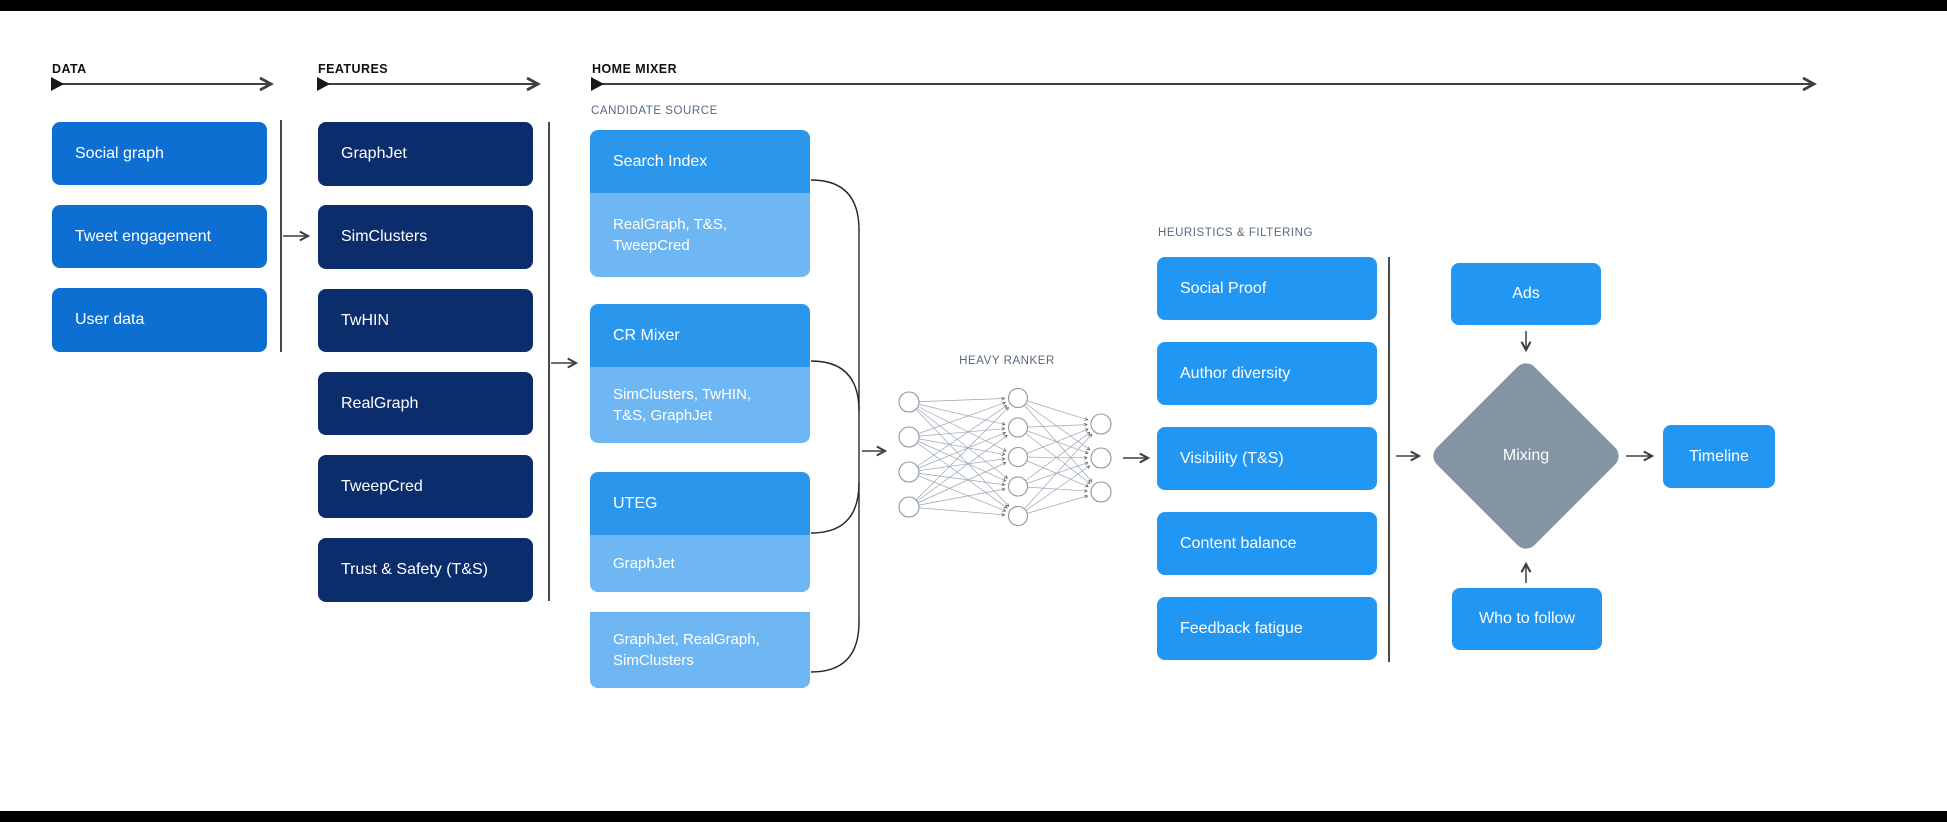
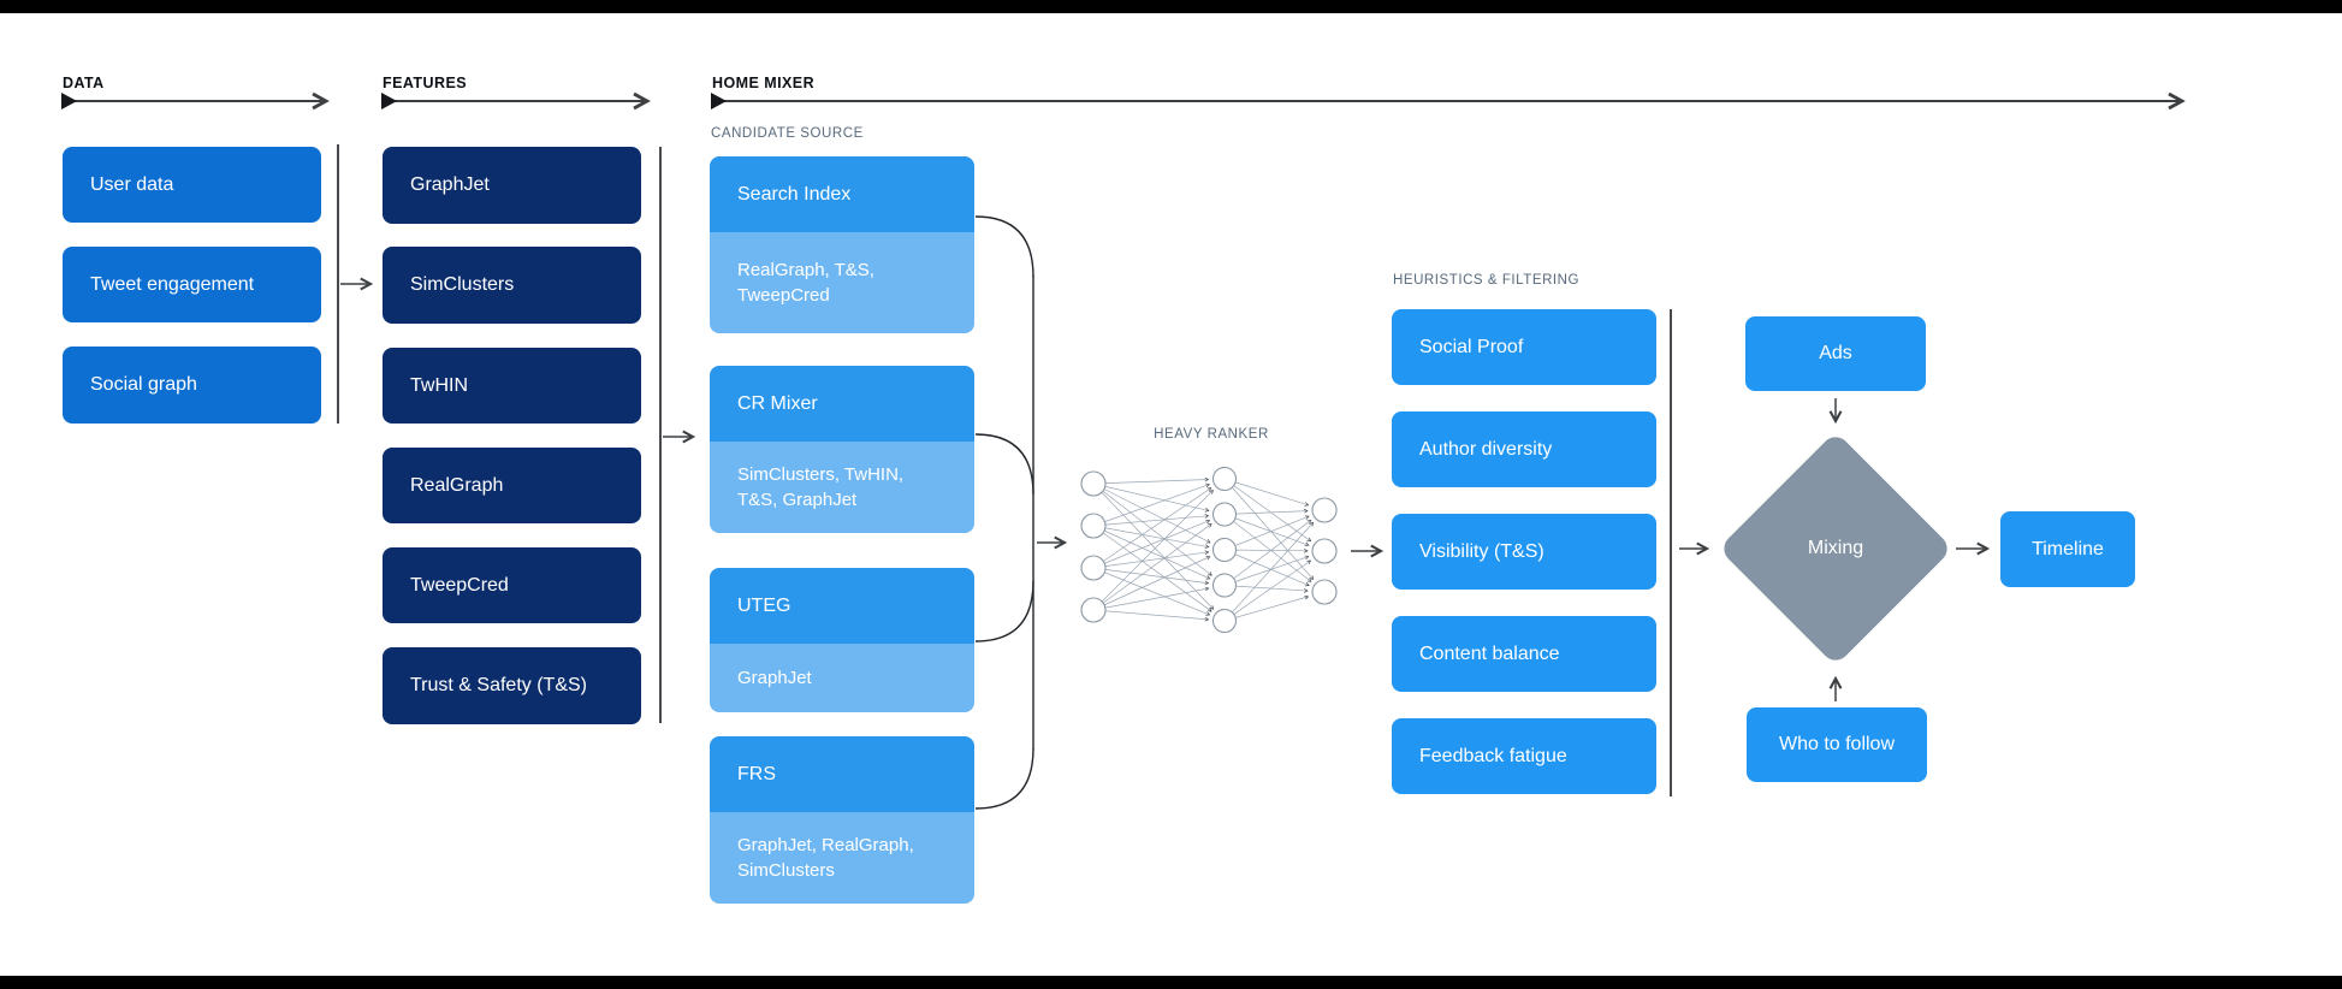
  DATA
  FEATURES
  HOME MIXER
  CANDIDATE SOURCE
  HEURISTICS & FILTERING
  HEAVY RANKER
- Social graph
+ User data
  Tweet engagement
- User data
+ Social graph
  GraphJet
  SimClusters
  TwHIN
  RealGraph
  TweepCred
  Trust & Safety (T&S)
  Search Index
  RealGraph, T&S,
  TweepCred
  CR Mixer
  SimClusters, TwHIN,
  T&S, GraphJet
  UTEG
  GraphJet
+ FRS
  GraphJet, RealGraph,
  SimClusters
  Social Proof
  Author diversity
  Visibility (T&S)
  Content balance
  Feedback fatigue
  Ads
  Who to follow
  Timeline
  Mixing
